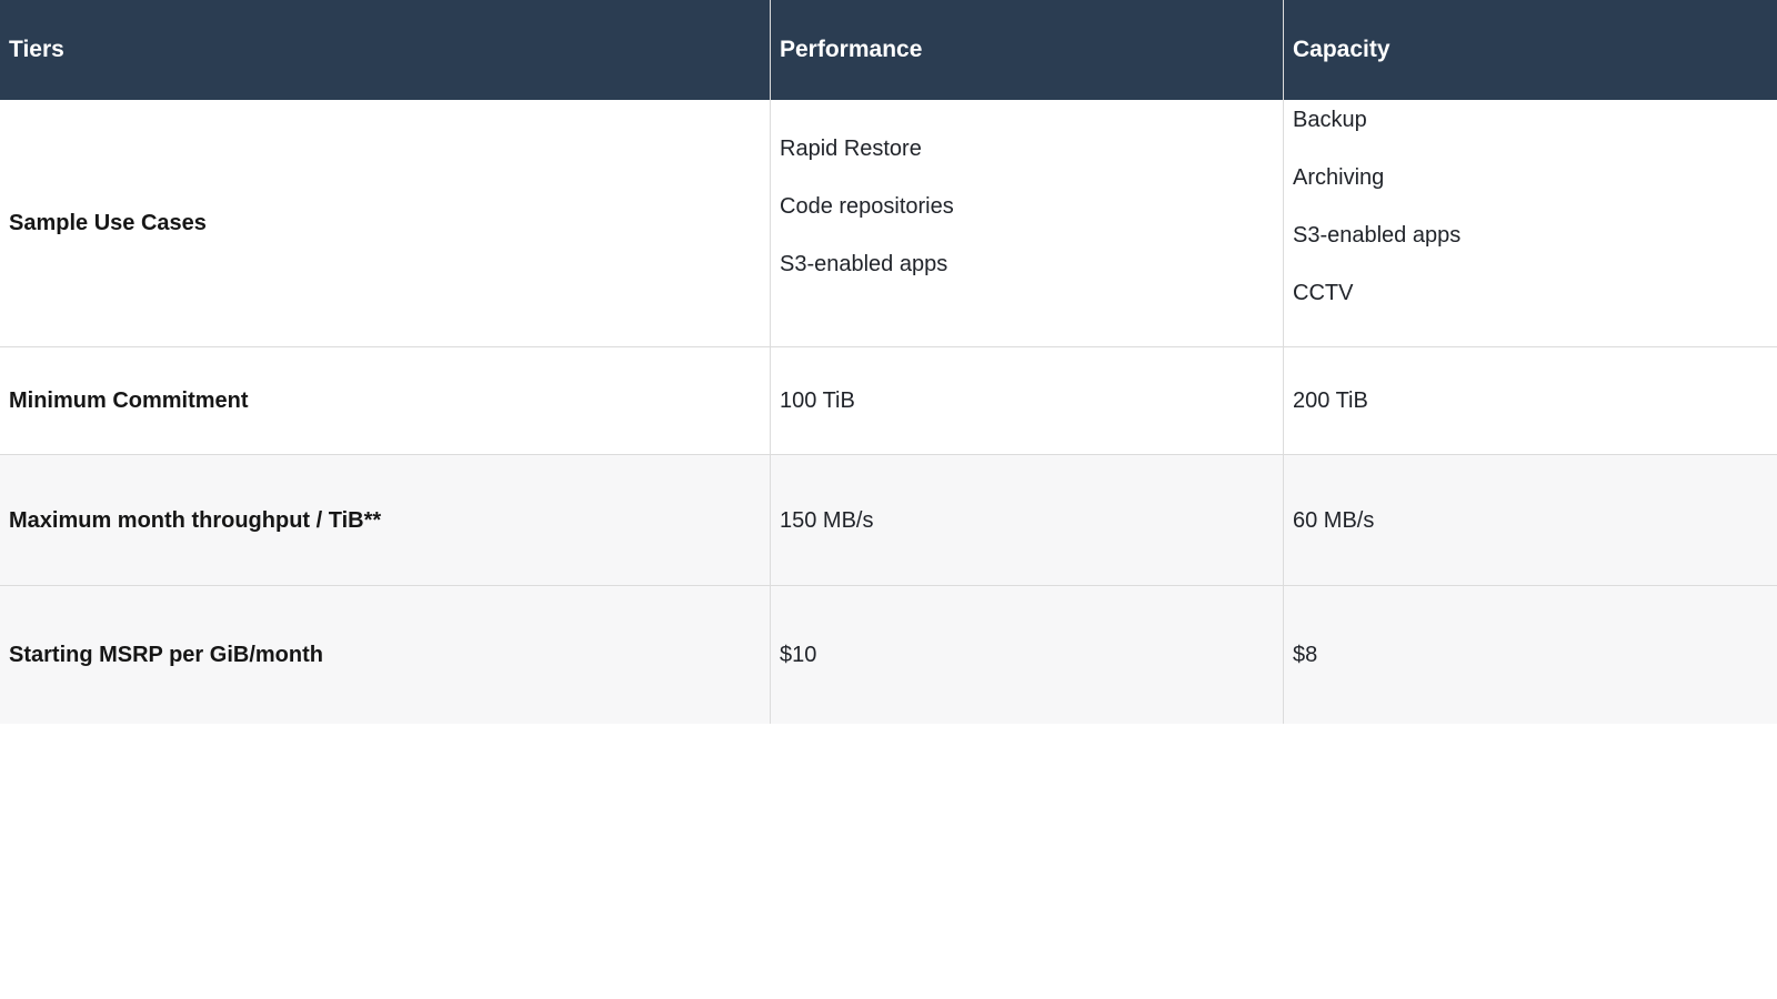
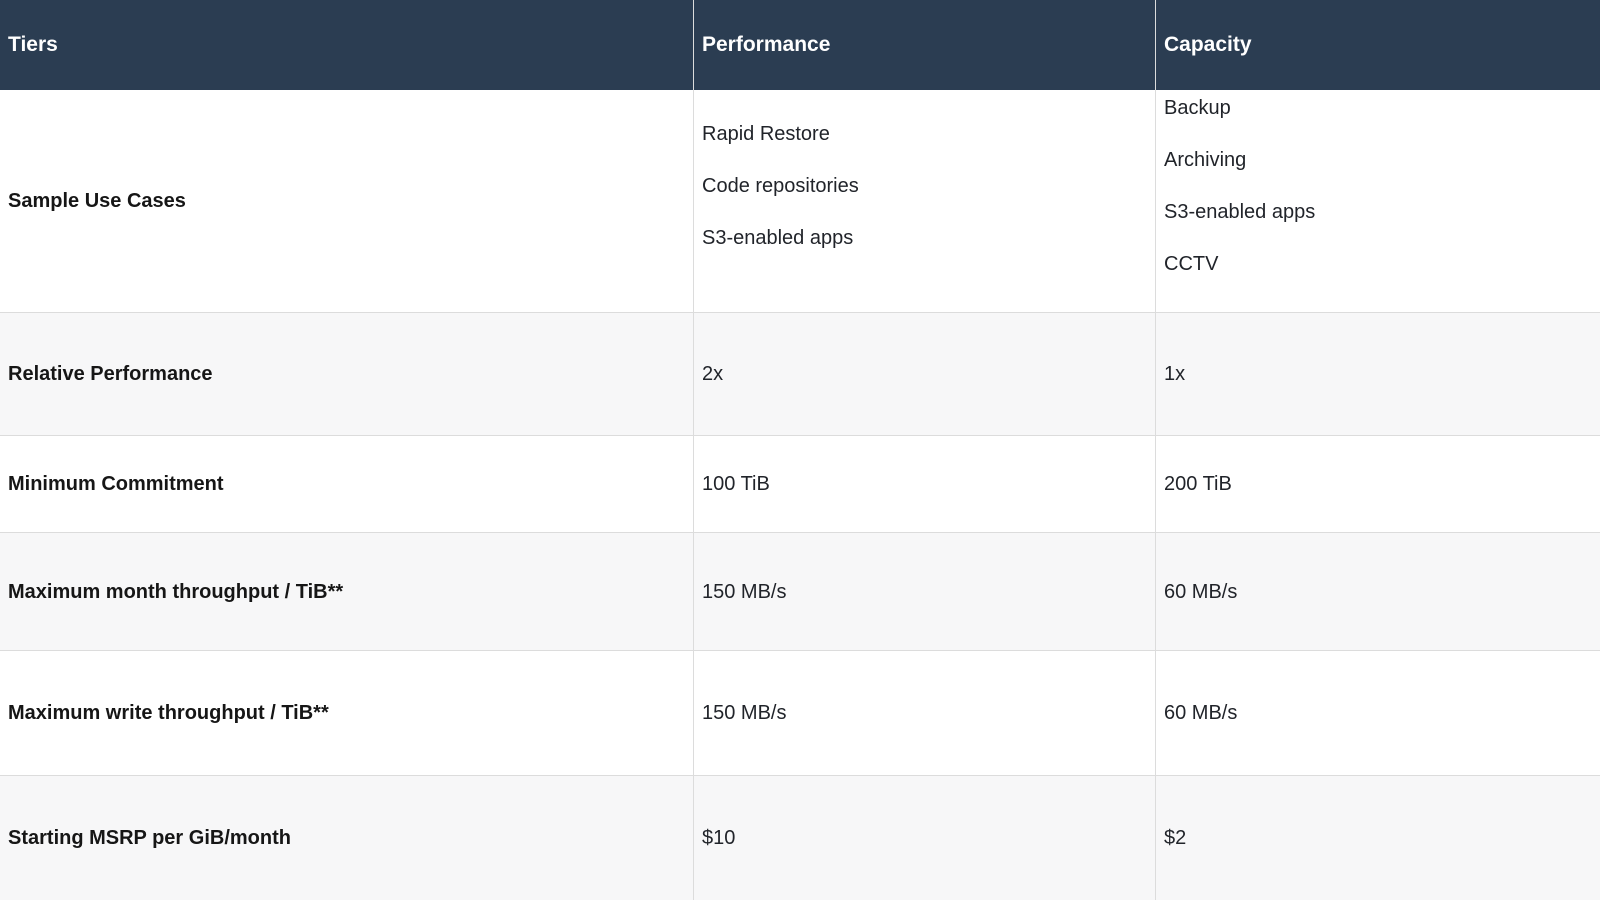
  Tiers	Performance	Capacity
  Sample Use Cases	Rapid Restore Code repositories S3-enabled apps	Backup Archiving S3-enabled apps CCTV
+ Relative Performance	2x	1x
  Minimum Commitment	100 TiB	200 TiB
  Maximum month throughput / TiB**	150 MB/s	60 MB/s
+ Maximum write throughput / TiB**	150 MB/s	60 MB/s
- Starting MSRP per GiB/month	$10	$8
+ Starting MSRP per GiB/month	$10	$2
